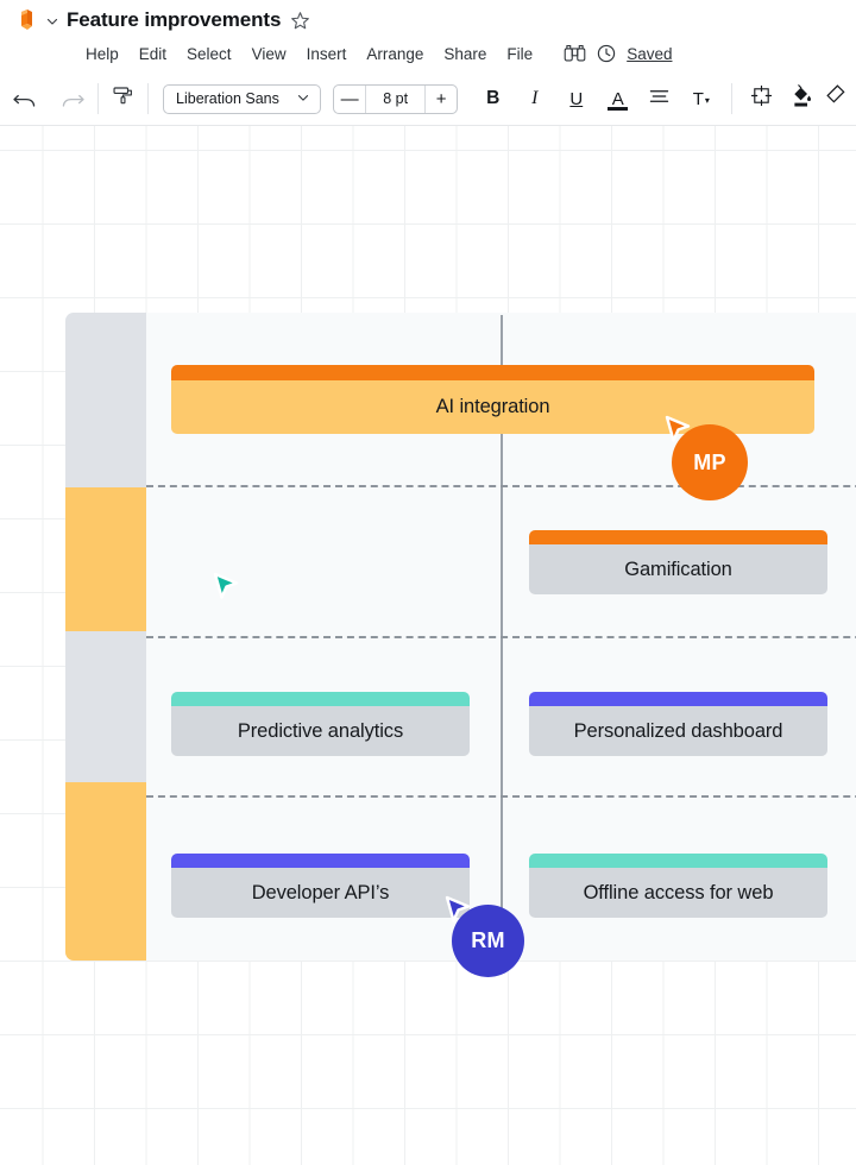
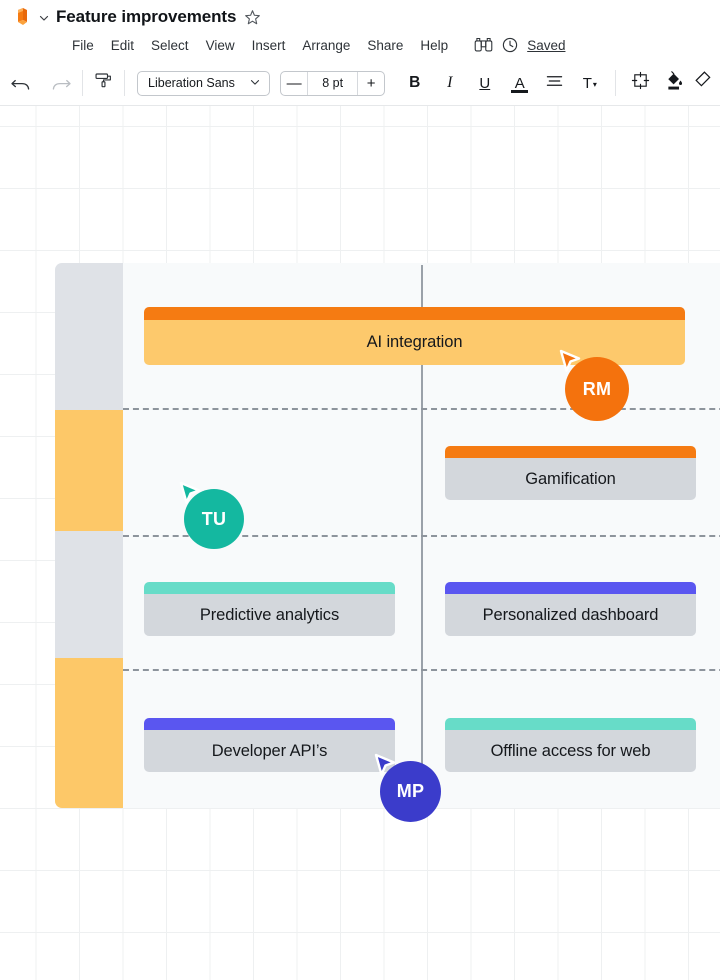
  Feature improvements
- Help
+ File
  Edit
  Select
  View
  Insert
  Arrange
  Share
- File
+ Help
  Saved
  Liberation Sans
  —
  8 pt
  +
  B
  I
  U
  A
  T
  ▾
  AI integration
  Gamification
  Predictive analytics
  Personalized dashboard
  Developer API’s
  Offline access for web
- MP
+ RM
+ TU
- RM
+ MP
